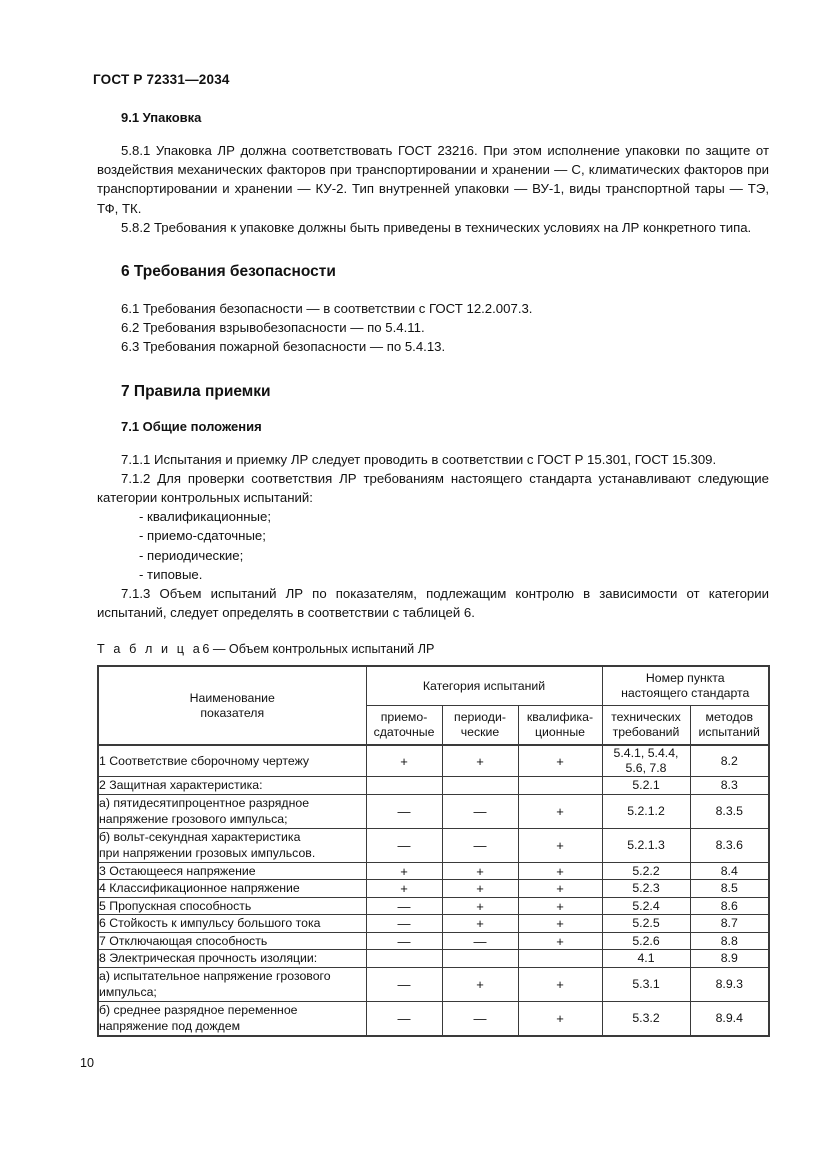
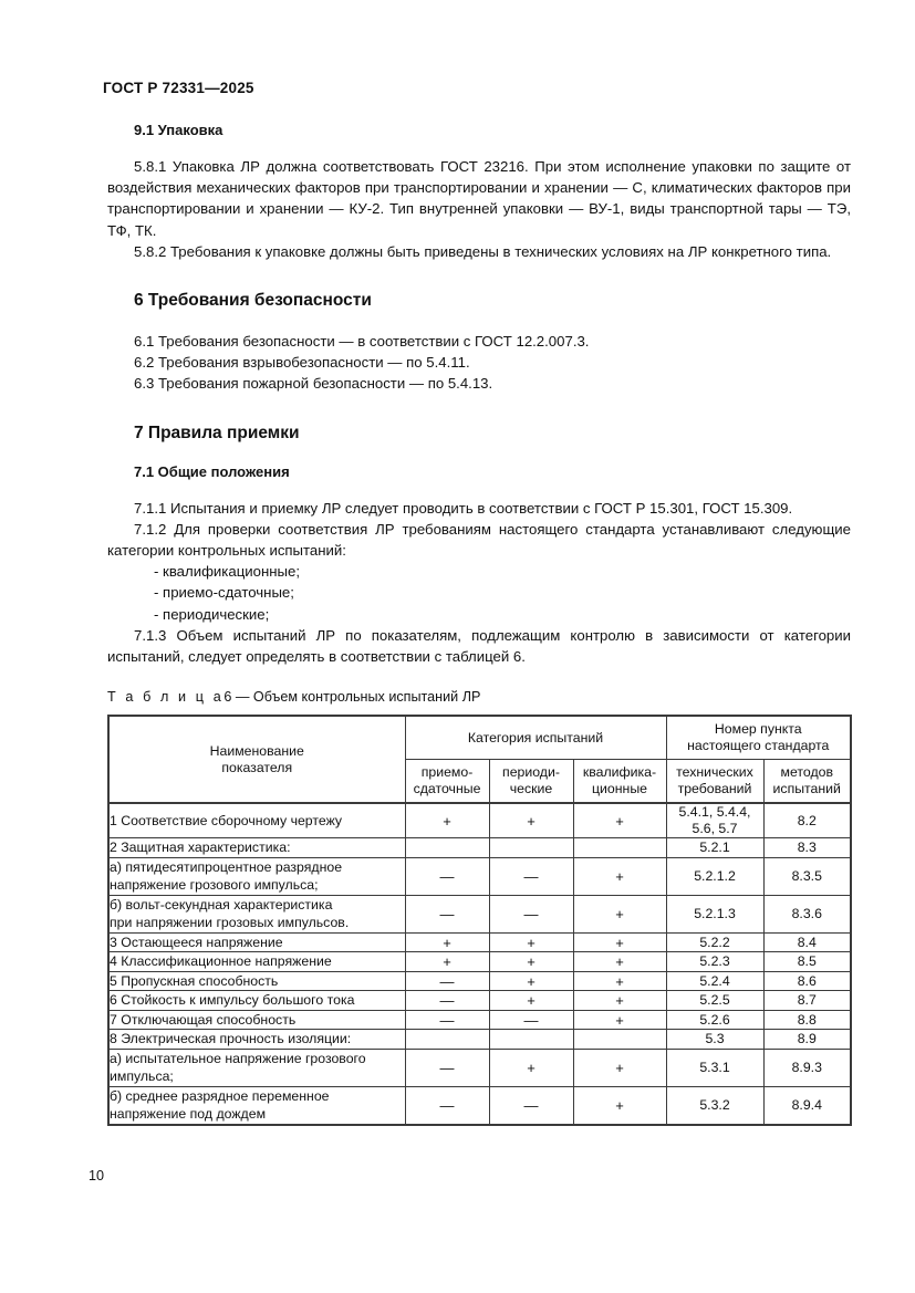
- ГОСТ Р 72331—2034
+ ГОСТ Р 72331—2025
  9.1 Упаковка
  5.8.1 Упаковка ЛР должна соответствовать ГОСТ 23216. При этом исполнение упаковки по защите от воздействия механических факторов при транспортировании и хранении — С, климатических факторов при транспортировании и хранении — КУ-2. Тип внутренней упаковки — ВУ-1, виды транспортной тары — ТЭ, ТФ, ТК.
  5.8.2 Требования к упаковке должны быть приведены в технических условиях на ЛР конкретного типа.
  6 Требования безопасности
  6.1 Требования безопасности — в соответствии с ГОСТ 12.2.007.3.
  6.2 Требования взрывобезопасности — по 5.4.11.
  6.3 Требования пожарной безопасности — по 5.4.13.
  7 Правила приемки
  7.1 Общие положения
  7.1.1 Испытания и приемку ЛР следует проводить в соответствии с ГОСТ Р 15.301, ГОСТ 15.309.
  7.1.2 Для проверки соответствия ЛР требованиям настоящего стандарта устанавливают следующие категории контрольных испытаний:
  - квалификационные;
  - приемо-сдаточные;
  - периодические;
- - типовые.
  7.1.3 Объем испытаний ЛР по показателям, подлежащим контролю в зависимости от категории испытаний, следует определять в соответствии с таблицей 6.
  Т а б л и ц а6 — Объем контрольных испытаний ЛР
  Наименование показателя	Категория испытаний	Номер пункта настоящего стандарта
  приемо- сдаточные	периоди- ческие	квалифика- ционные	технических требований	методов испытаний
- 1 Соответствие сборочному чертежу	+	+	+	5.4.1, 5.4.4,5.6, 7.8	8.2
+ 1 Соответствие сборочному чертежу	+	+	+	5.4.1, 5.4.4,5.6, 5.7	8.2
  2 Защитная характеристика:				5.2.1	8.3
  а) пятидесятипроцентное разрядноенапряжение грозового импульса;	—	—	+	5.2.1.2	8.3.5
  б) вольт-секундная характеристикапри напряжении грозовых импульсов.	—	—	+	5.2.1.3	8.3.6
  3 Остающееся напряжение	+	+	+	5.2.2	8.4
  4 Классификационное напряжение	+	+	+	5.2.3	8.5
  5 Пропускная способность	—	+	+	5.2.4	8.6
  6 Стойкость к импульсу большого тока	—	+	+	5.2.5	8.7
  7 Отключающая способность	—	—	+	5.2.6	8.8
- 8 Электрическая прочность изоляции:				4.1	8.9
+ 8 Электрическая прочность изоляции:				5.3	8.9
  а) испытательное напряжение грозовогоимпульса;	—	+	+	5.3.1	8.9.3
  б) среднее разрядное переменноенапряжение под дождем	—	—	+	5.3.2	8.9.4
  10
